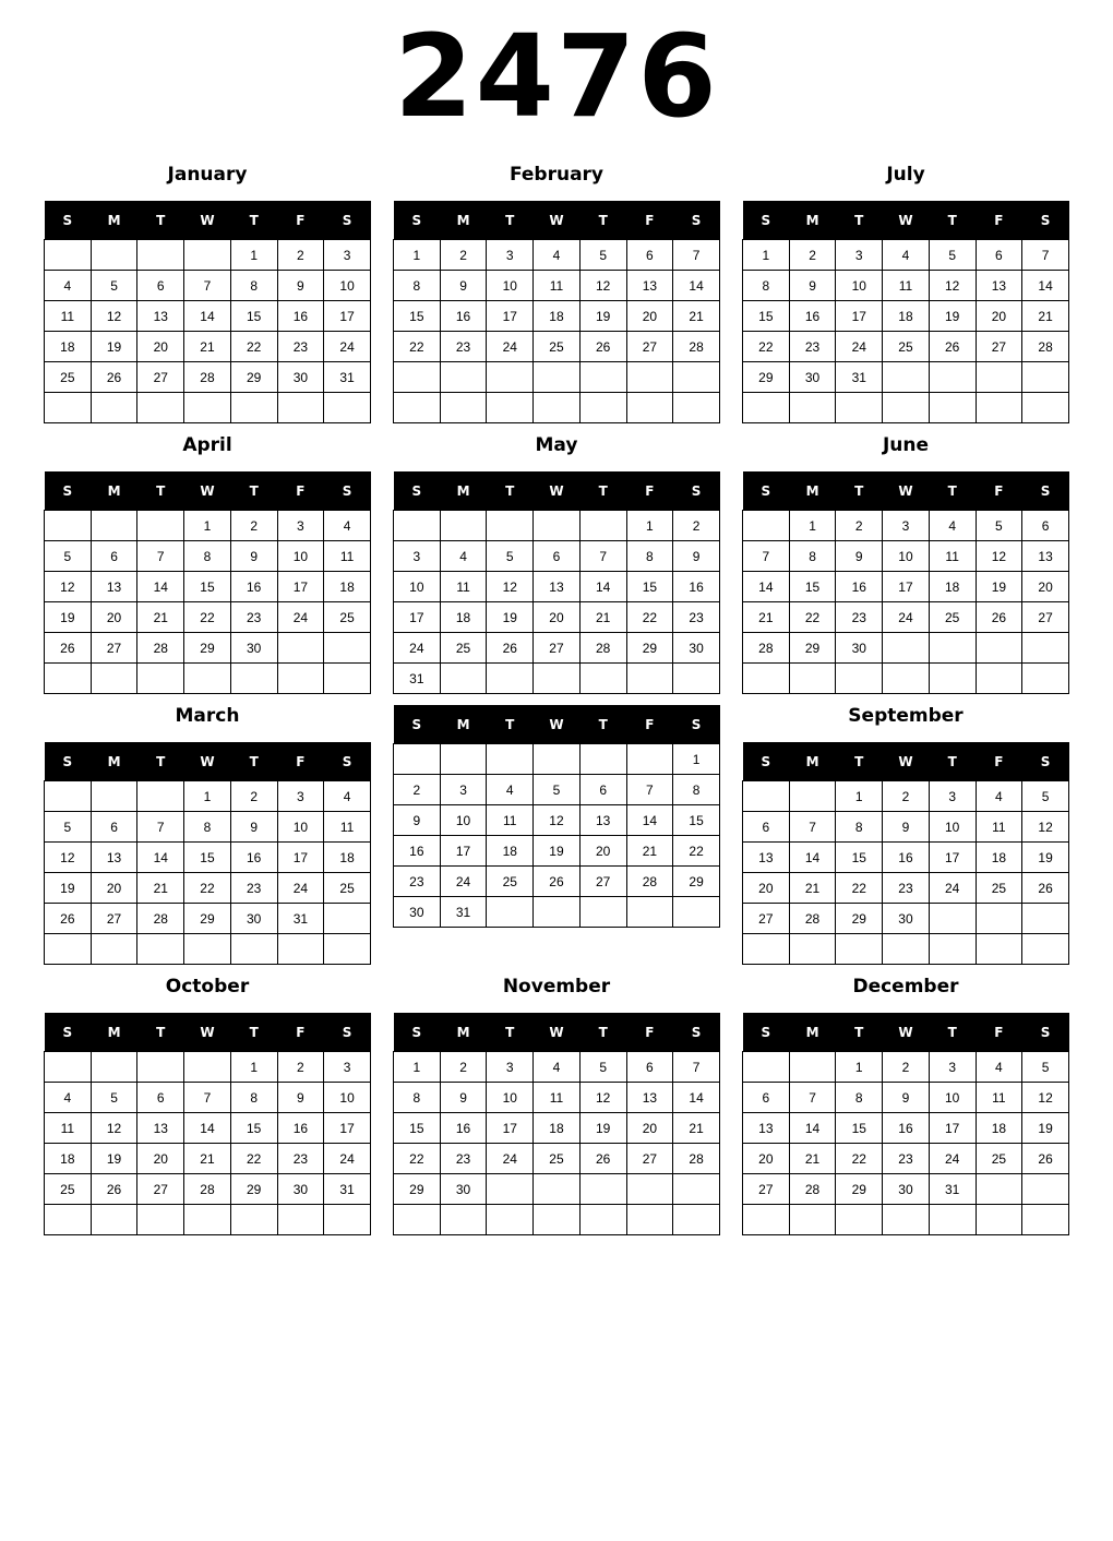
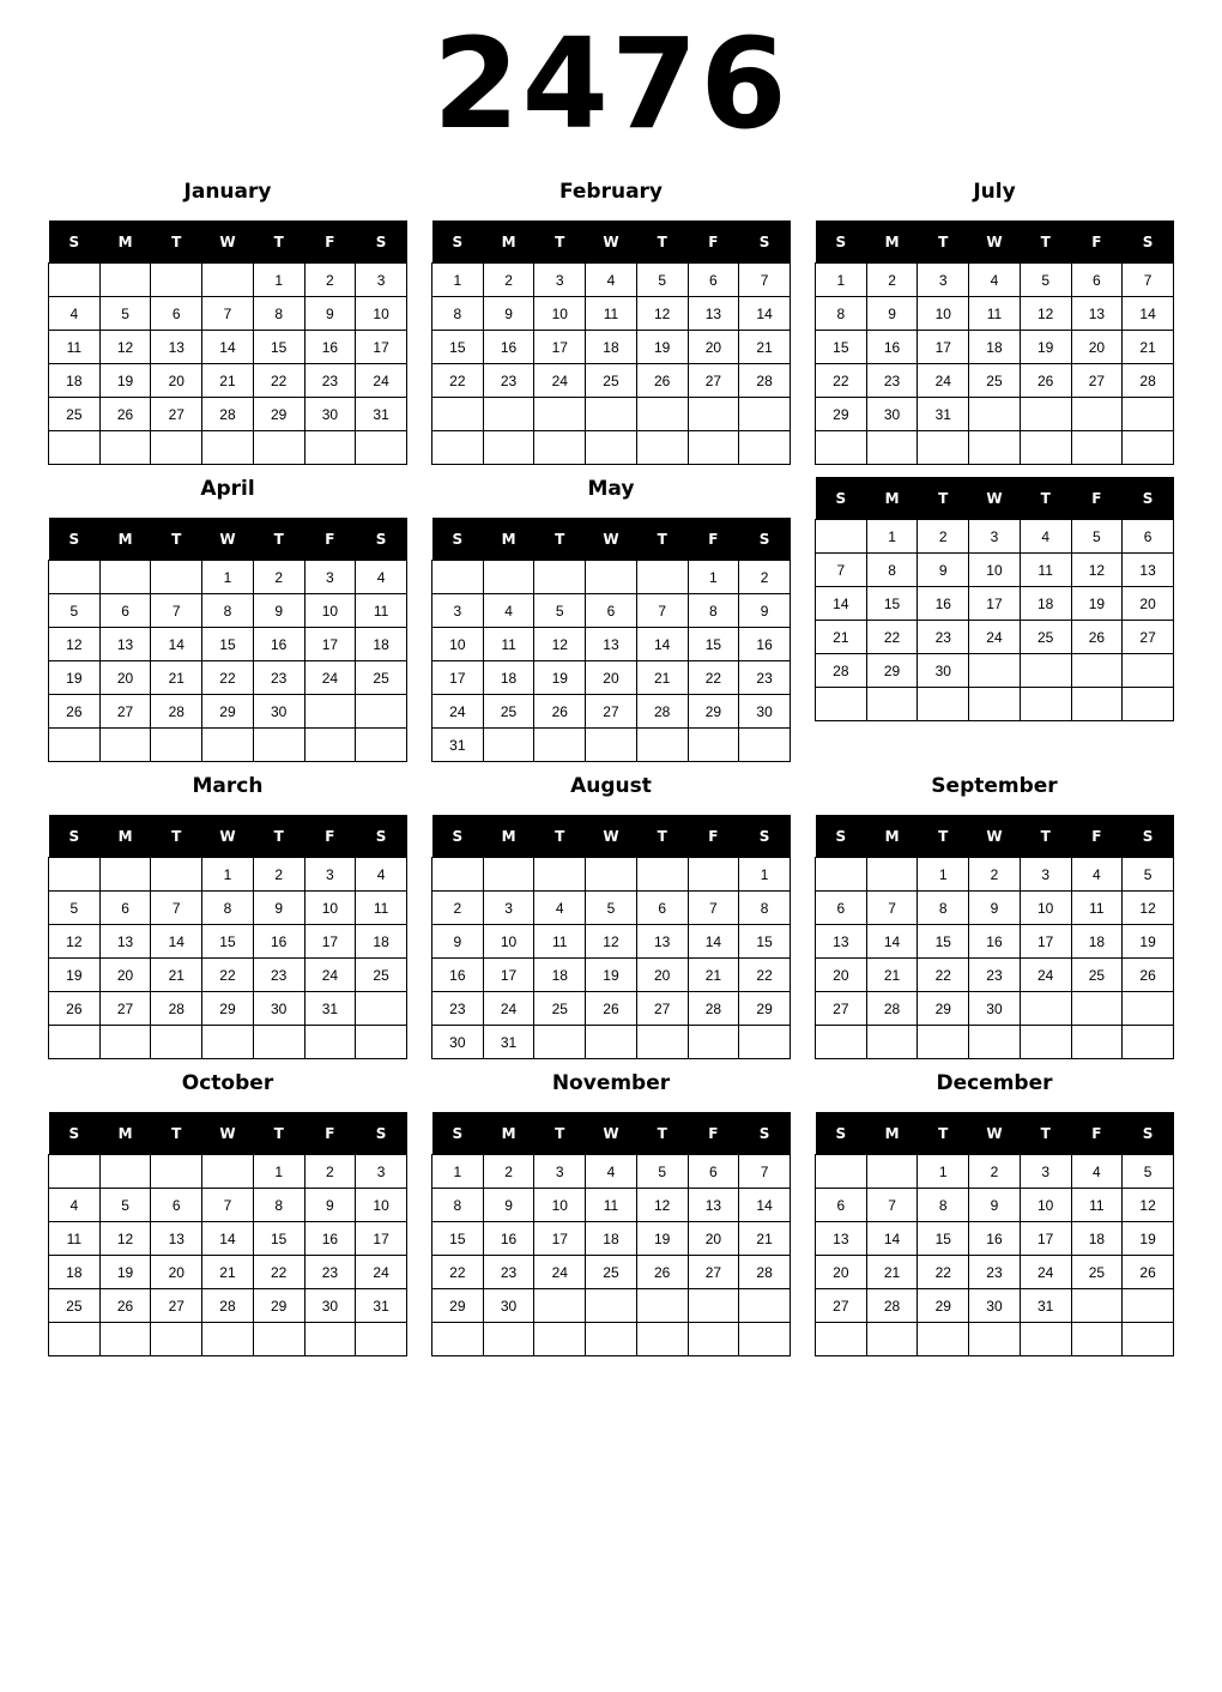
  2476
  January
  S	M	T	W	T	F	S
  				1	2	3
  4	5	6	7	8	9	10
  11	12	13	14	15	16	17
  18	19	20	21	22	23	24
  25	26	27	28	29	30	31
  February
  S	M	T	W	T	F	S
  1	2	3	4	5	6	7
  8	9	10	11	12	13	14
  15	16	17	18	19	20	21
  22	23	24	25	26	27	28
  July
  S	M	T	W	T	F	S
  1	2	3	4	5	6	7
  8	9	10	11	12	13	14
  15	16	17	18	19	20	21
  22	23	24	25	26	27	28
  29	30	31
  April
  S	M	T	W	T	F	S
  			1	2	3	4
  5	6	7	8	9	10	11
  12	13	14	15	16	17	18
  19	20	21	22	23	24	25
  26	27	28	29	30
  May
  S	M	T	W	T	F	S
  					1	2
  3	4	5	6	7	8	9
  10	11	12	13	14	15	16
  17	18	19	20	21	22	23
  24	25	26	27	28	29	30
  31
- June
  S	M	T	W	T	F	S
  	1	2	3	4	5	6
  7	8	9	10	11	12	13
  14	15	16	17	18	19	20
  21	22	23	24	25	26	27
  28	29	30
  March
  S	M	T	W	T	F	S
  			1	2	3	4
  5	6	7	8	9	10	11
  12	13	14	15	16	17	18
  19	20	21	22	23	24	25
  26	27	28	29	30	31
+ August
  S	M	T	W	T	F	S
  						1
  2	3	4	5	6	7	8
  9	10	11	12	13	14	15
  16	17	18	19	20	21	22
  23	24	25	26	27	28	29
  30	31
  September
  S	M	T	W	T	F	S
  		1	2	3	4	5
  6	7	8	9	10	11	12
  13	14	15	16	17	18	19
  20	21	22	23	24	25	26
  27	28	29	30
  October
  S	M	T	W	T	F	S
  				1	2	3
  4	5	6	7	8	9	10
  11	12	13	14	15	16	17
  18	19	20	21	22	23	24
  25	26	27	28	29	30	31
  November
  S	M	T	W	T	F	S
  1	2	3	4	5	6	7
  8	9	10	11	12	13	14
  15	16	17	18	19	20	21
  22	23	24	25	26	27	28
  29	30
  December
  S	M	T	W	T	F	S
  		1	2	3	4	5
  6	7	8	9	10	11	12
  13	14	15	16	17	18	19
  20	21	22	23	24	25	26
  27	28	29	30	31
